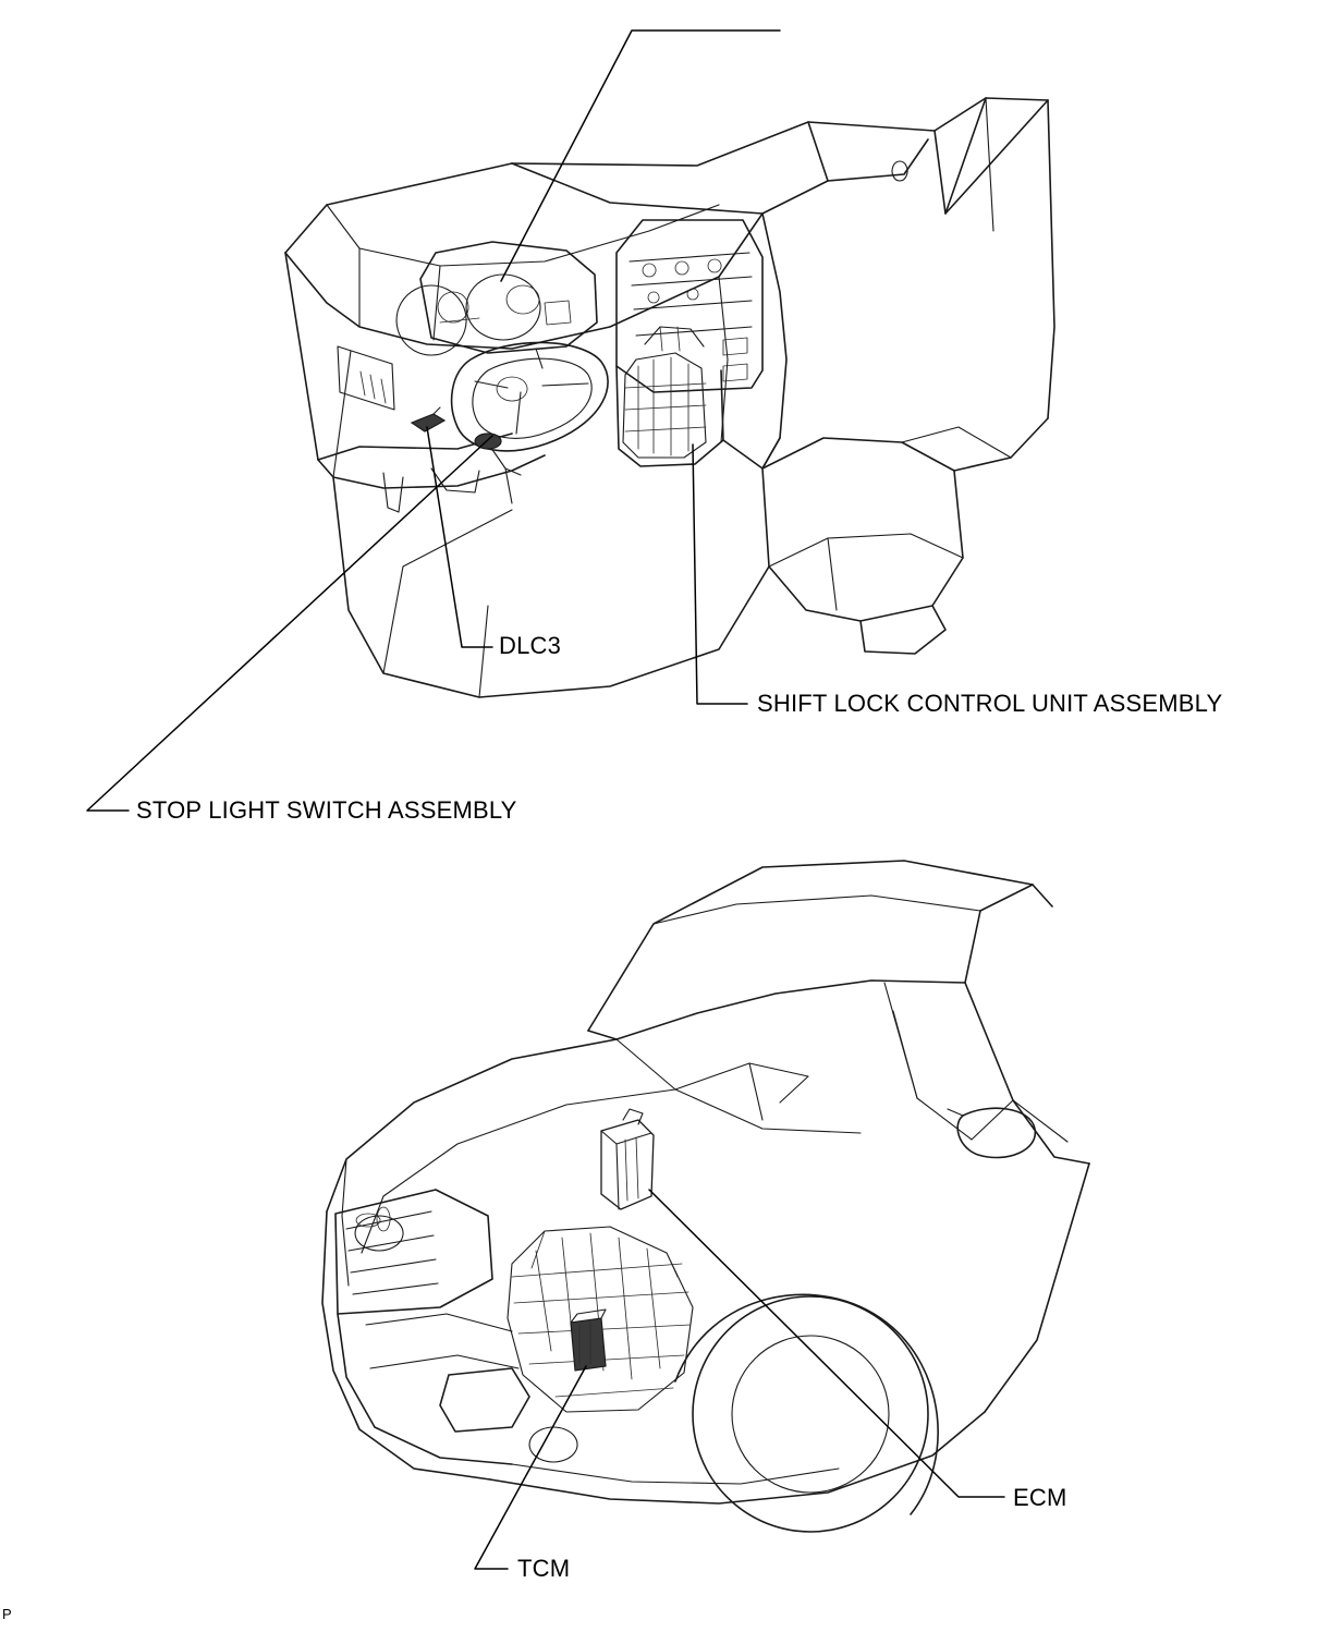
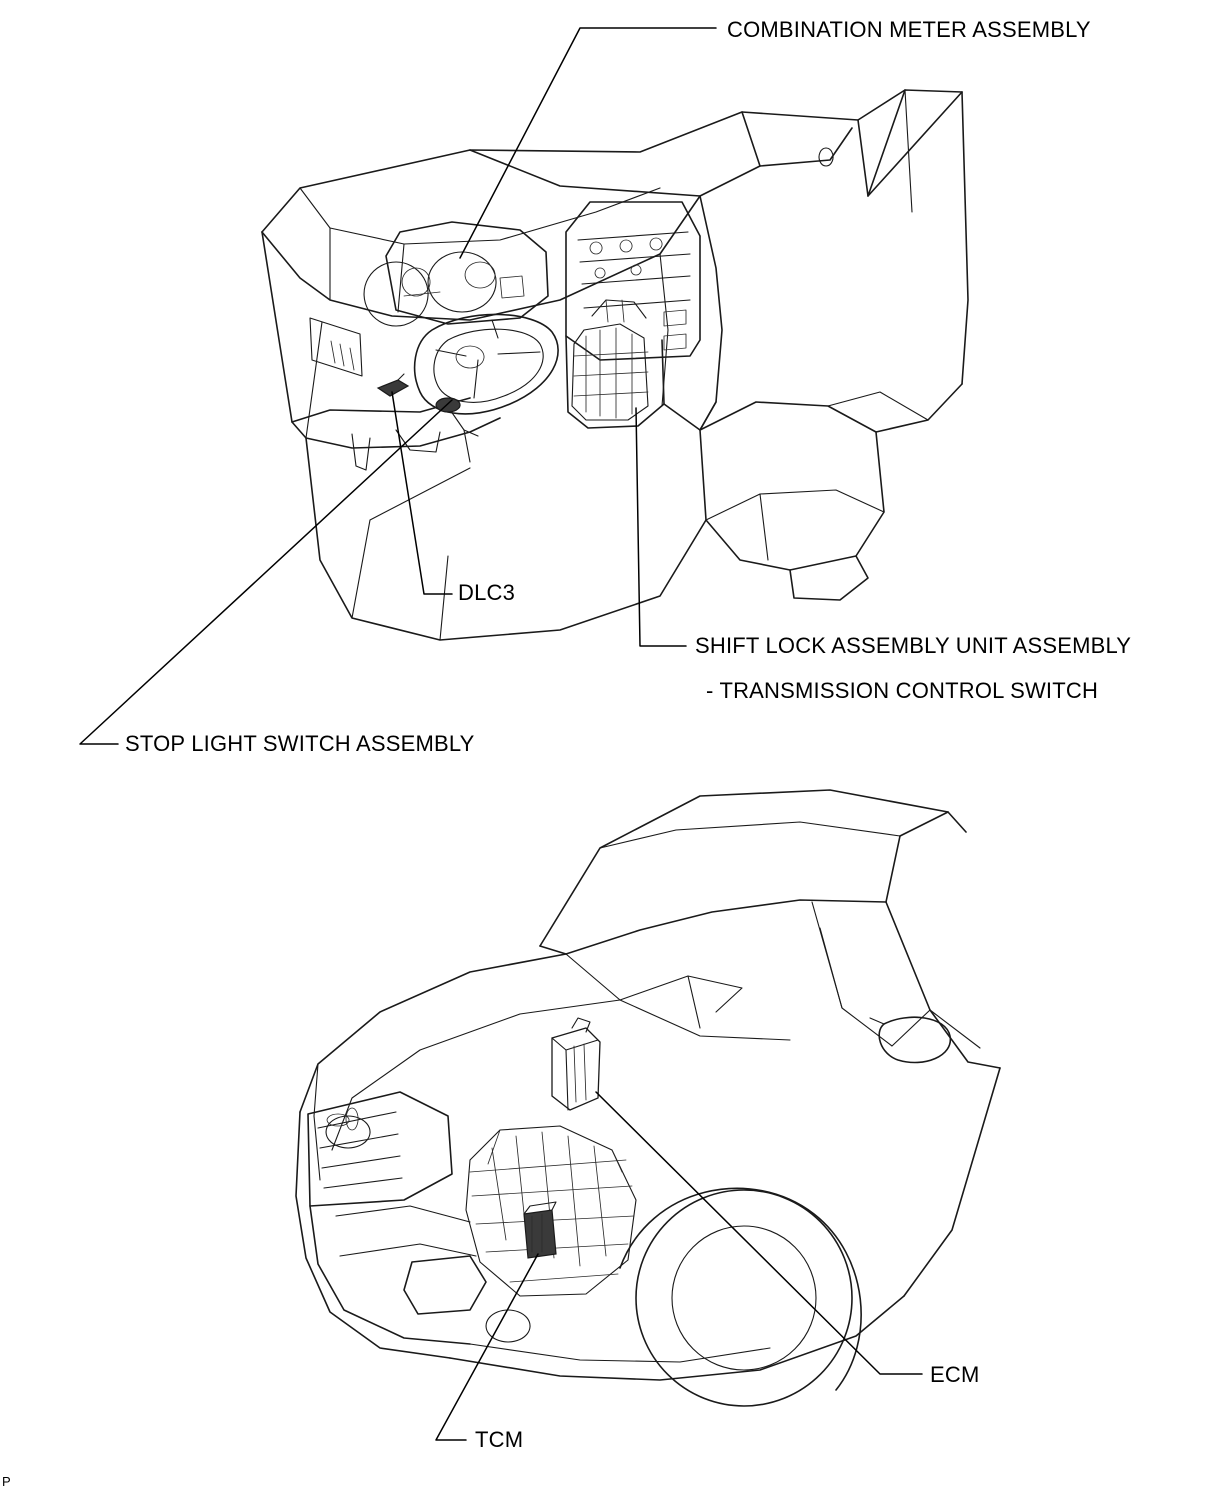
+ COMBINATION METER ASSEMBLY
  DLC3
- SHIFT LOCK CONTROL UNIT ASSEMBLY
+ SHIFT LOCK ASSEMBLY UNIT ASSEMBLY
+ - TRANSMISSION CONTROL SWITCH
  STOP LIGHT SWITCH ASSEMBLY
  ECM
  TCM
  P
